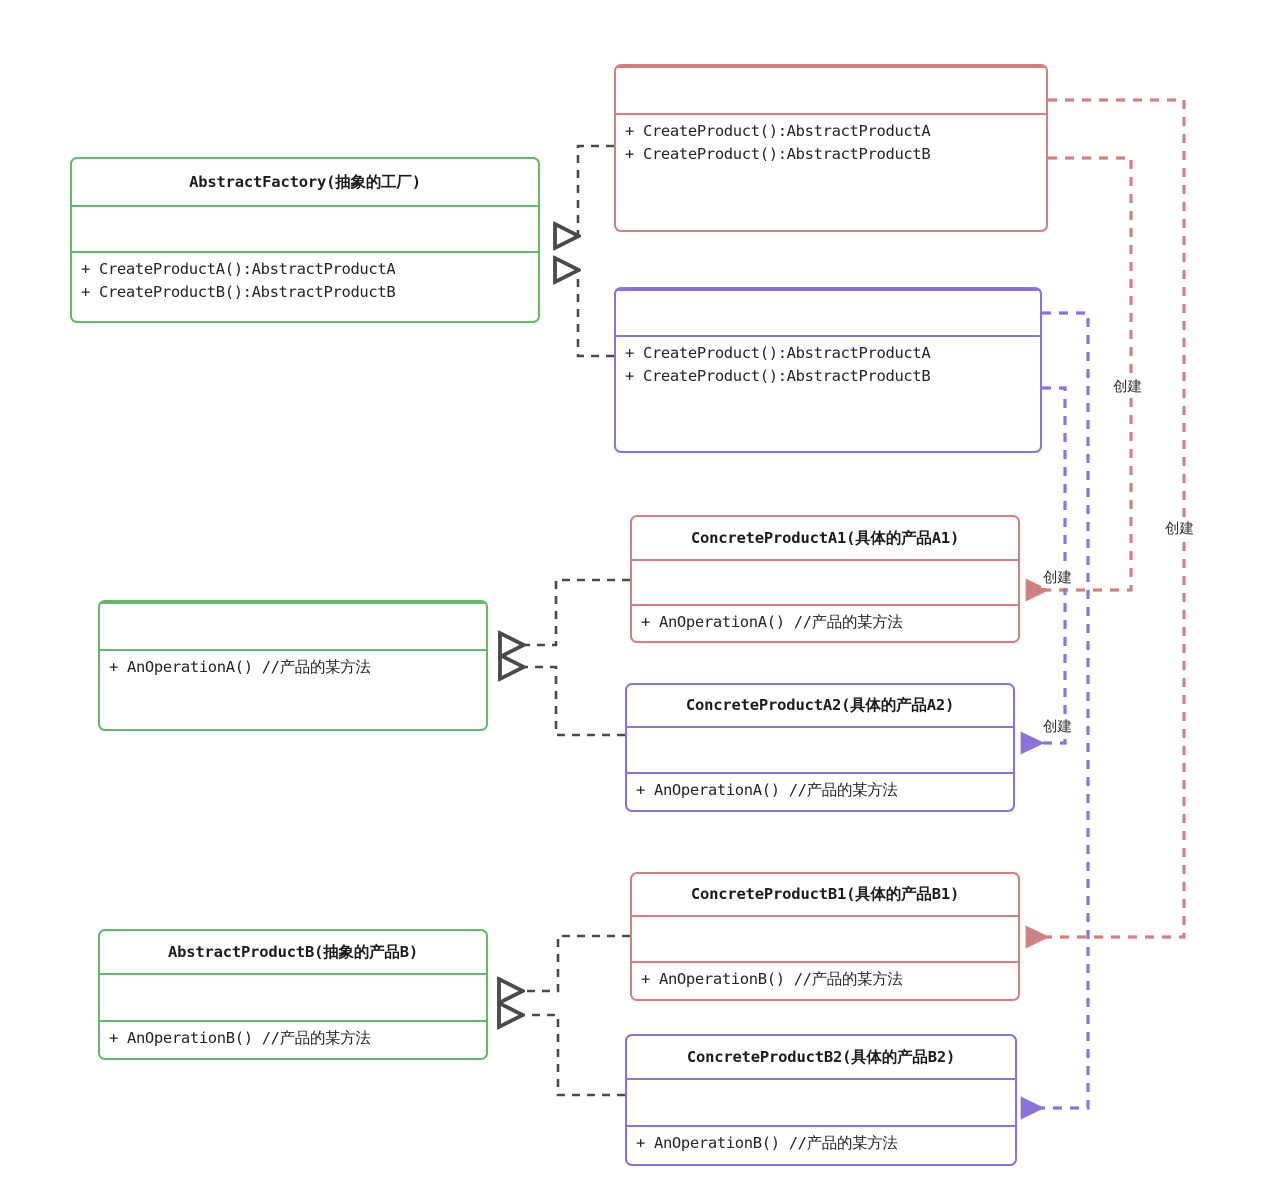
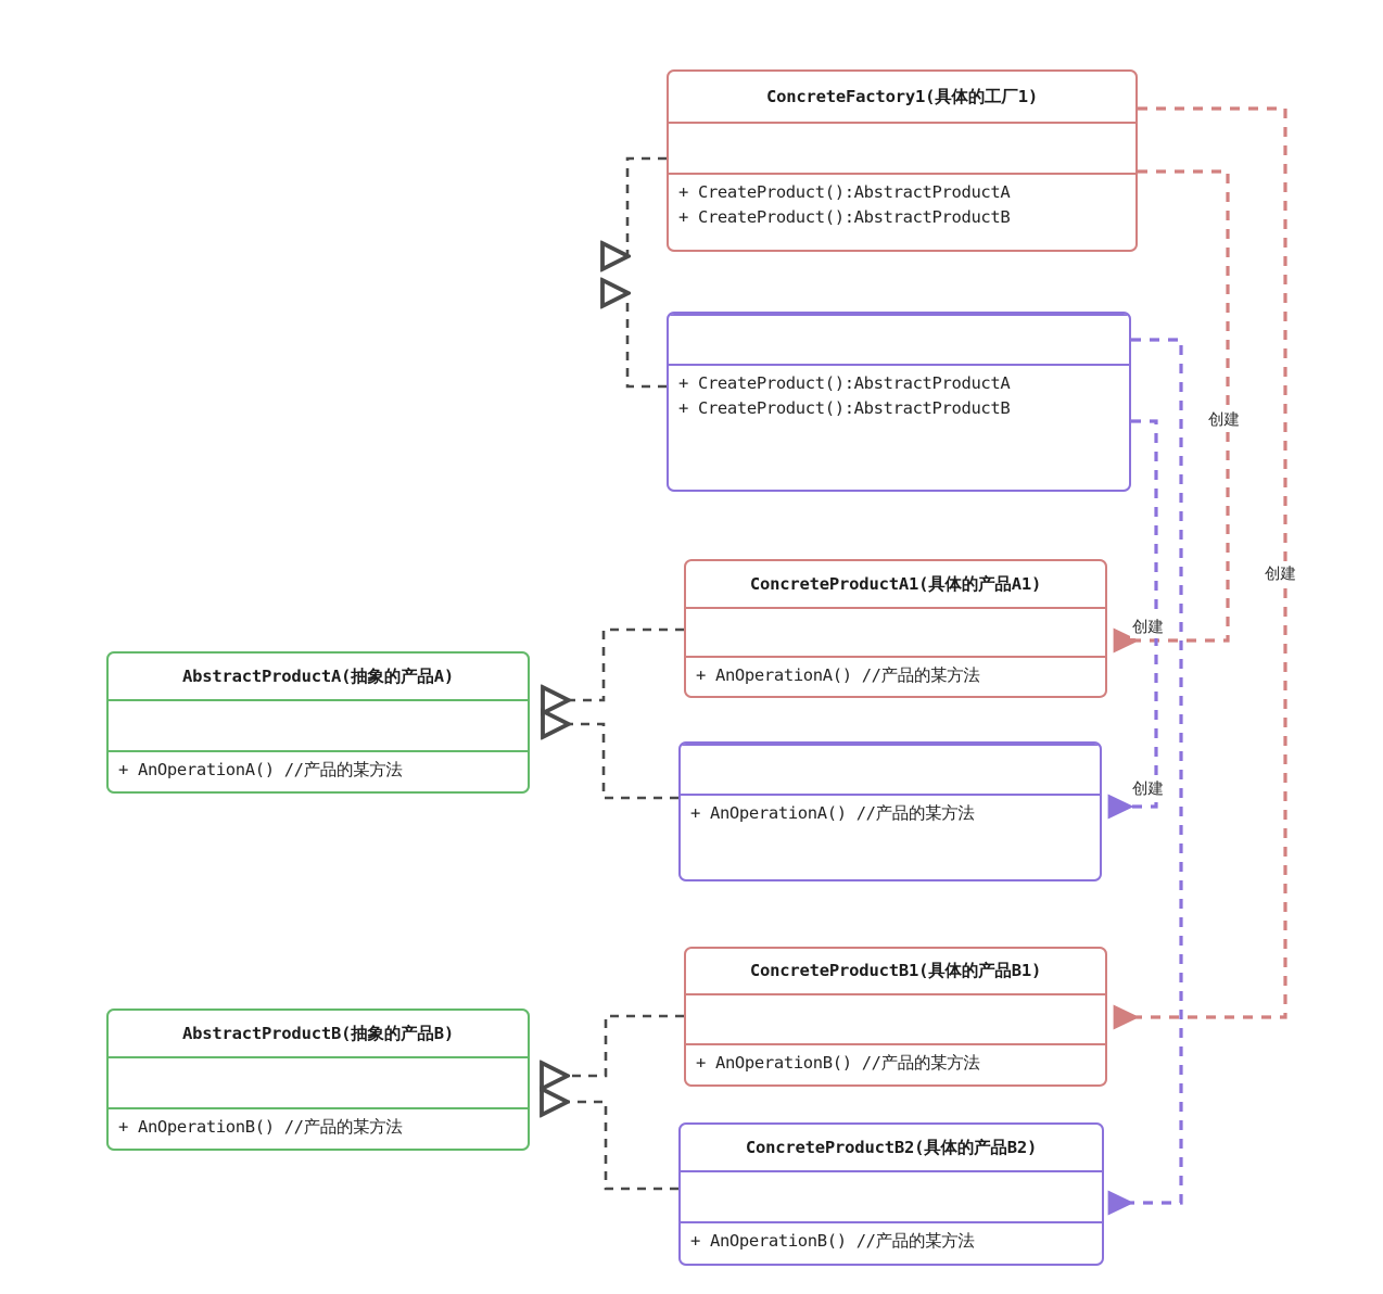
+ ConcreteFactory1(具体的工厂1)
  + CreateProduct():AbstractProductA
  + CreateProduct():AbstractProductB
- AbstractFactory(抽象的工厂)
- + CreateProductA():AbstractProductA
- + CreateProductB():AbstractProductB
  + CreateProduct():AbstractProductA
  + CreateProduct():AbstractProductB
  ConcreteProductA1(具体的产品A1)
  + AnOperationA() //产品的某方法
+ AbstractProductA(抽象的产品A)
  + AnOperationA() //产品的某方法
- ConcreteProductA2(具体的产品A2)
  + AnOperationA() //产品的某方法
  ConcreteProductB1(具体的产品B1)
  + AnOperationB() //产品的某方法
  AbstractProductB(抽象的产品B)
  + AnOperationB() //产品的某方法
  ConcreteProductB2(具体的产品B2)
  + AnOperationB() //产品的某方法
  创建
  创建
  创建
  创建
